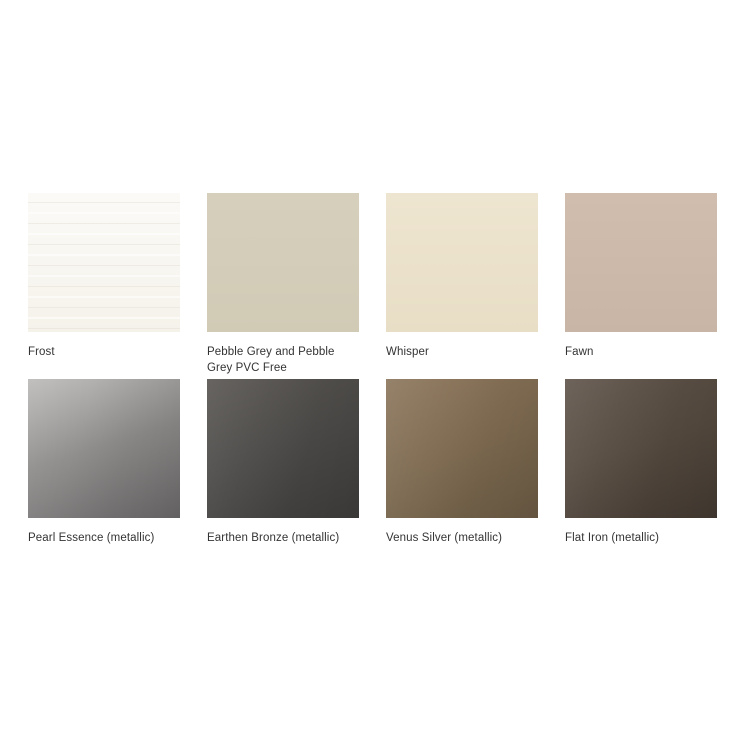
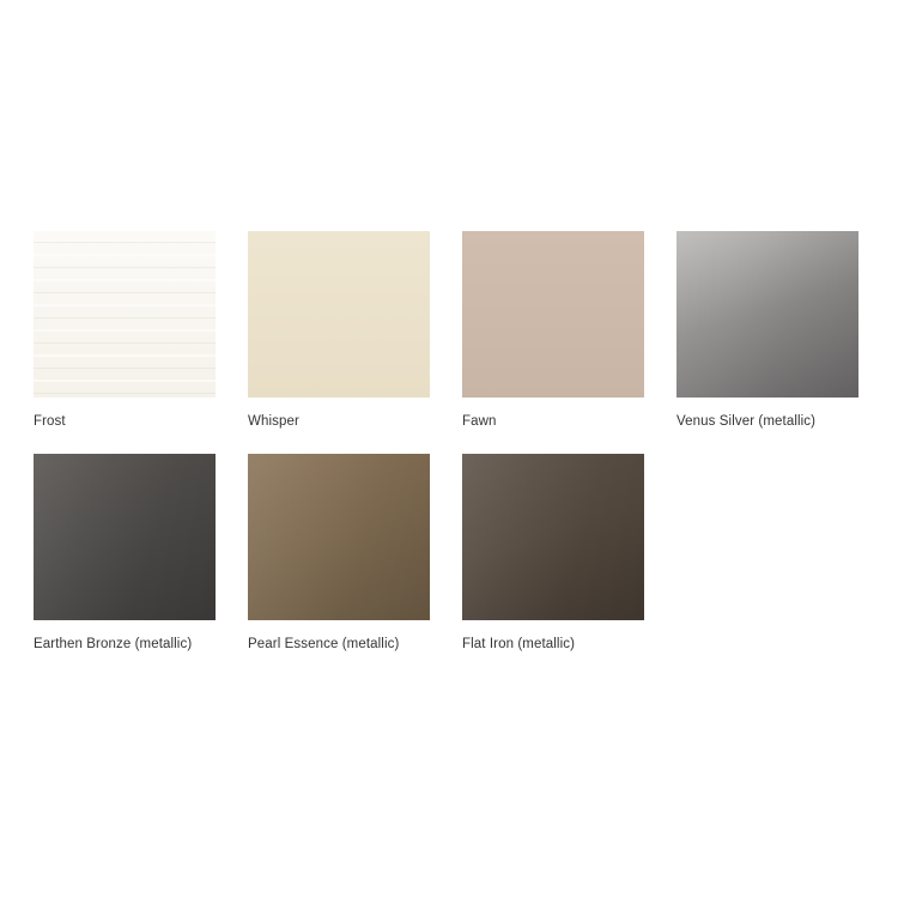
  Frost
- Pebble Grey and Pebble Grey PVC Free
  Whisper
  Fawn
- Pearl Essence (metallic)
+ Venus Silver (metallic)
  Earthen Bronze (metallic)
- Venus Silver (metallic)
+ Pearl Essence (metallic)
  Flat Iron (metallic)
